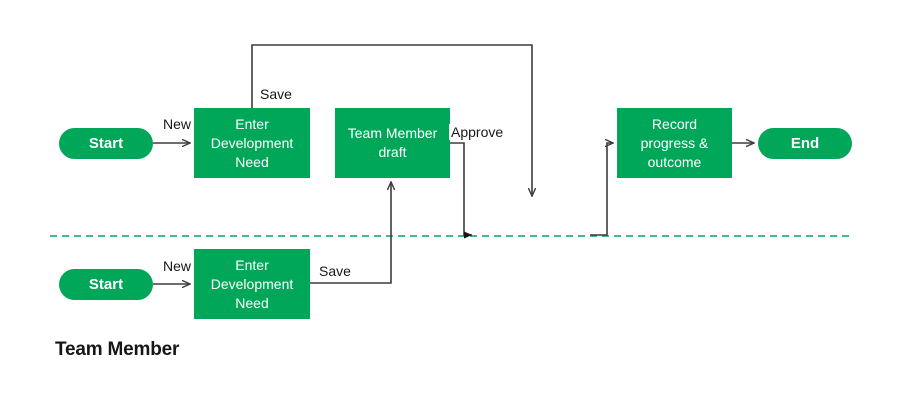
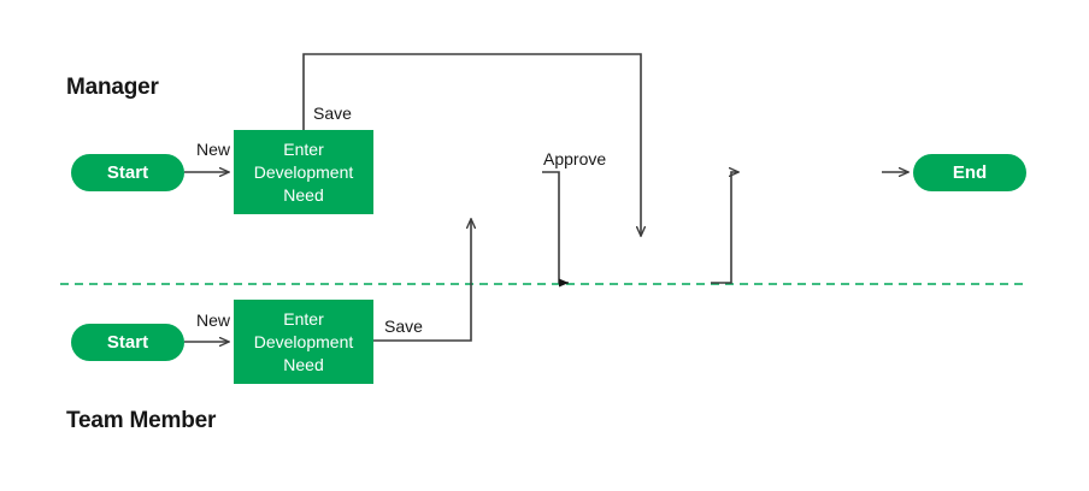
+ Manager
  Team Member
  Start
  Enter Development Need
- Team Member draft
- Record progress & outcome
  End
  Start
  Enter Development Need
  New
  Save
  Approve
  New
  Save
